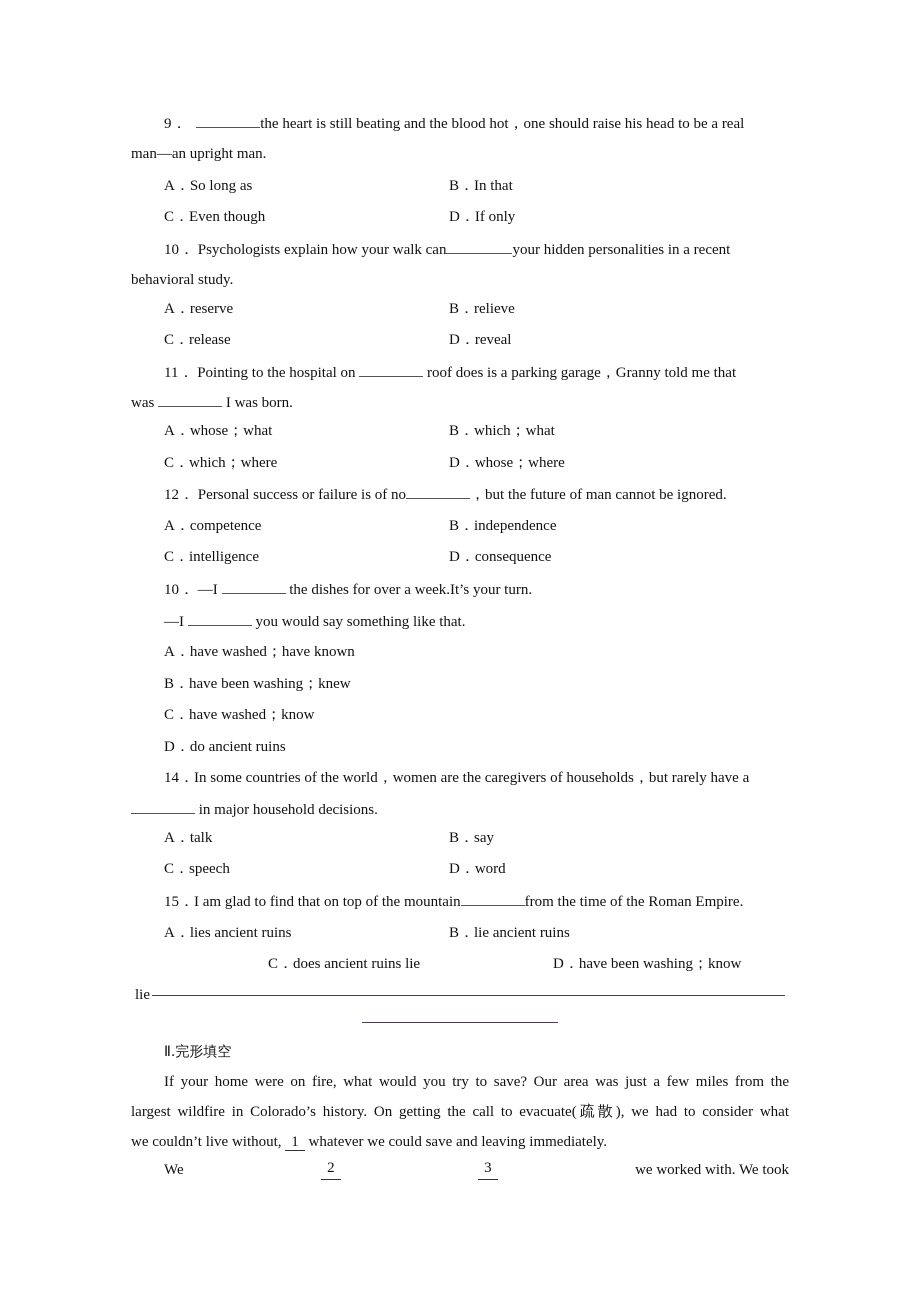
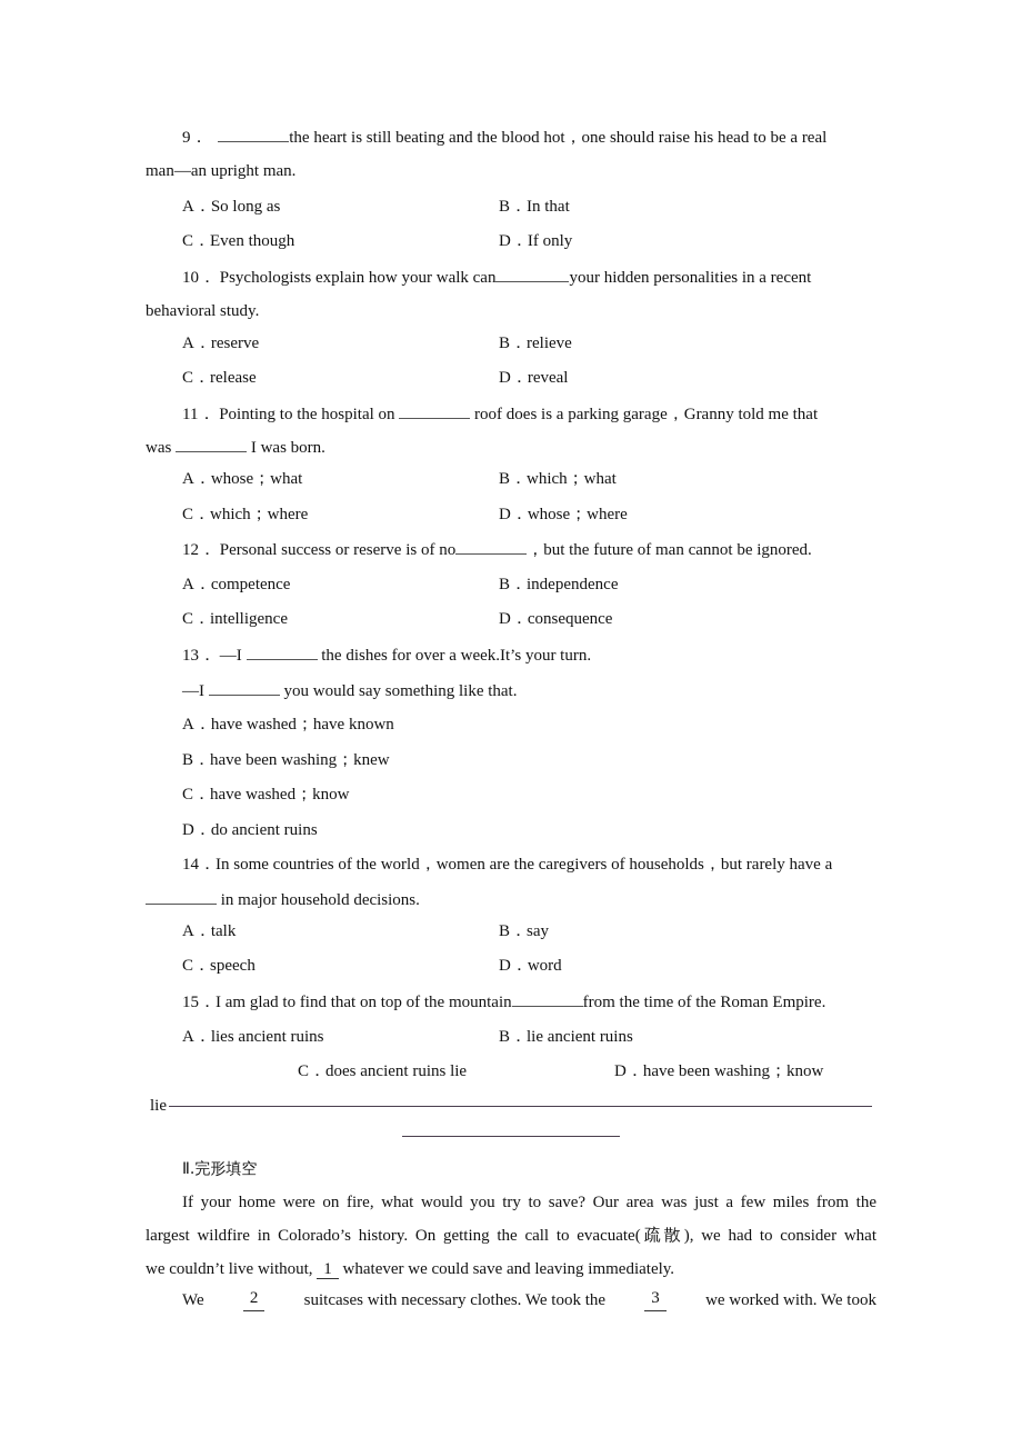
  9． the heart is still beating and the blood hot，one should raise his head to be a real
  man—an upright man.
  A．So long as
  B．In that
  C．Even though
  D．If only
  10． Psychologists explain how your walk can your hidden personalities in a recent
  behavioral study.
  A．reserve
  B．relieve
  C．release
  D．reveal
  11． Pointing to the hospital on roof does is a parking garage，Granny told me that
  was I was born.
  A．whose；what
  B．which；what
  C．which；where
  D．whose；where
- 12． Personal success or failure is of no ，but the future of man cannot be ignored.
+ 12． Personal success or reserve is of no ，but the future of man cannot be ignored.
  A．competence
  B．independence
  C．intelligence
  D．consequence
- 10． —I the dishes for over a week.It’s your turn.
+ 13． —I the dishes for over a week.It’s your turn.
  —I you would say something like that.
  A．have washed；have known
  B．have been washing；knew
  C．have washed；know
  D．do ancient ruins
  14．In some countries of the world，women are the caregivers of households，but rarely have a
  in major household decisions.
  A．talk
  B．say
  C．speech
  D．word
  15．I am glad to find that on top of the mountain from the time of the Roman Empire.
  A．lies ancient ruins
  B．lie ancient ruins
  C．does ancient ruins lie
  D．have been washing；know
  lie
  Ⅱ.完形填空
  If your home were on fire, what would you try to save? Our area was just a few miles from the
  largest wildfire in Colorado’s history. On getting the call to evacuate(疏散), we had to consider what
  we couldn’t live without, 1 whatever we could save and leaving immediately.
  We
  2
+ suitcases with necessary clothes. We took the
  3
  we worked with. We took
